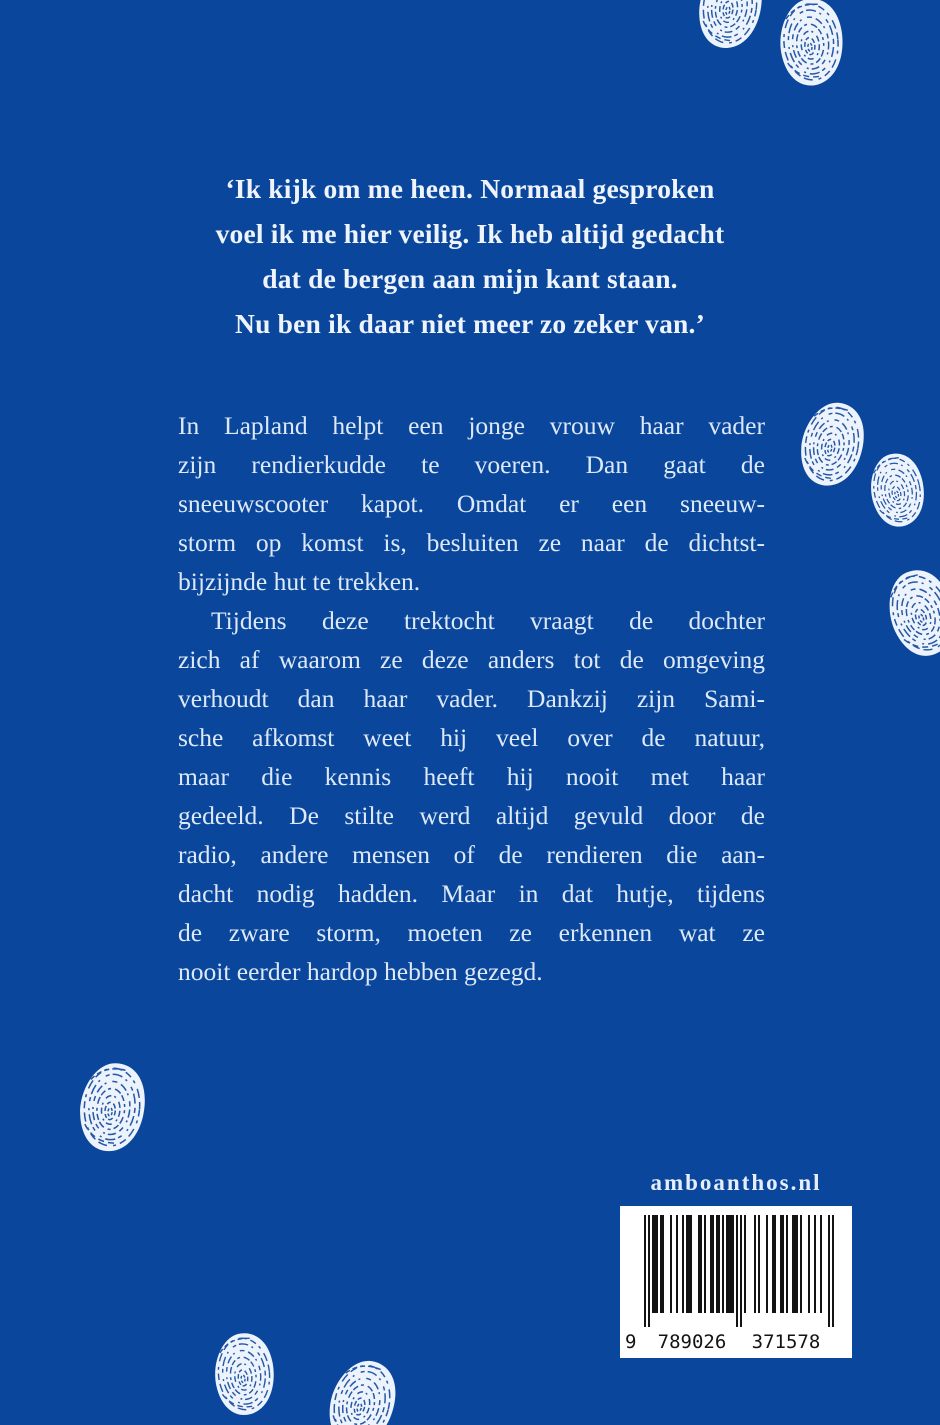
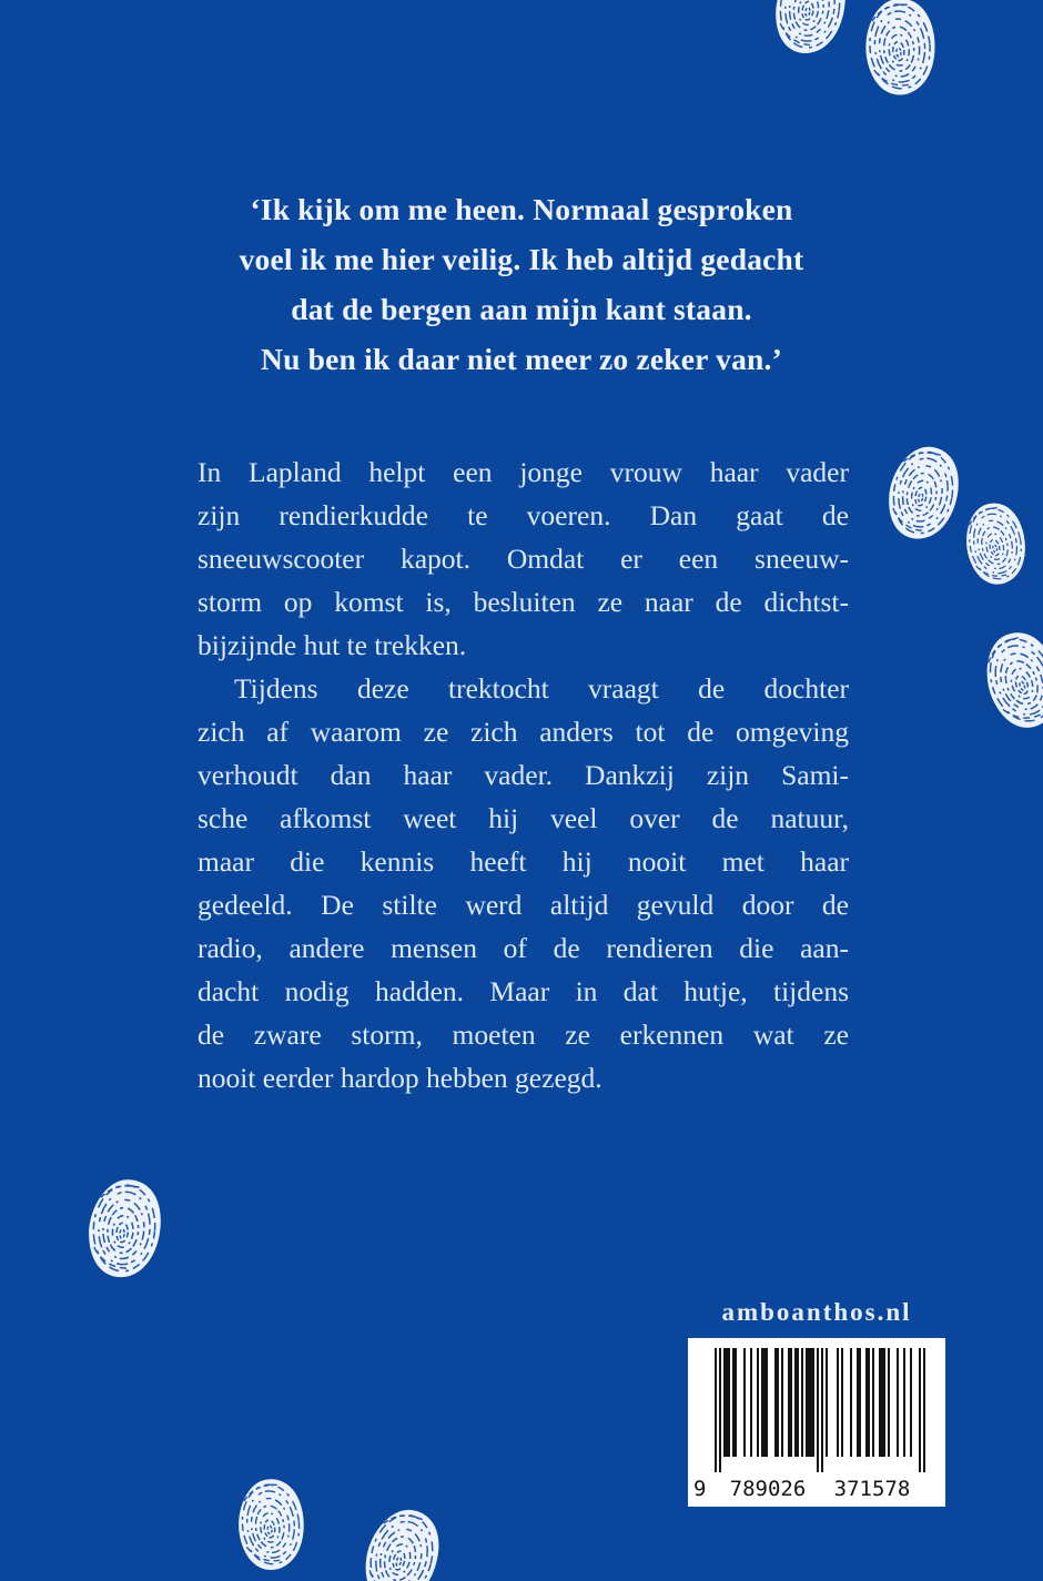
  ‘Ik kijk om me heen. Normaal gesproken
  voel ik me hier veilig. Ik heb altijd gedacht
  dat de bergen aan mijn kant staan.
  Nu ben ik daar niet meer zo zeker van.’
  In Lapland helpt een jonge vrouw haar vader
  zijn rendierkudde te voeren. Dan gaat de
  sneeuwscooter kapot. Omdat er een sneeuw-
  storm op komst is, besluiten ze naar de dichtst-
  bijzijnde hut te trekken.
  Tijdens deze trektocht vraagt de dochter
- zich af waarom ze deze anders tot de omgeving
+ zich af waarom ze zich anders tot de omgeving
  verhoudt dan haar vader. Dankzij zijn Sami-
  sche afkomst weet hij veel over de natuur,
  maar die kennis heeft hij nooit met haar
  gedeeld. De stilte werd altijd gevuld door de
  radio, andere mensen of de rendieren die aan-
  dacht nodig hadden. Maar in dat hutje, tijdens
  de zware storm, moeten ze erkennen wat ze
  nooit eerder hardop hebben gezegd.
  amboanthos.nl
  9
  789026
  371578
